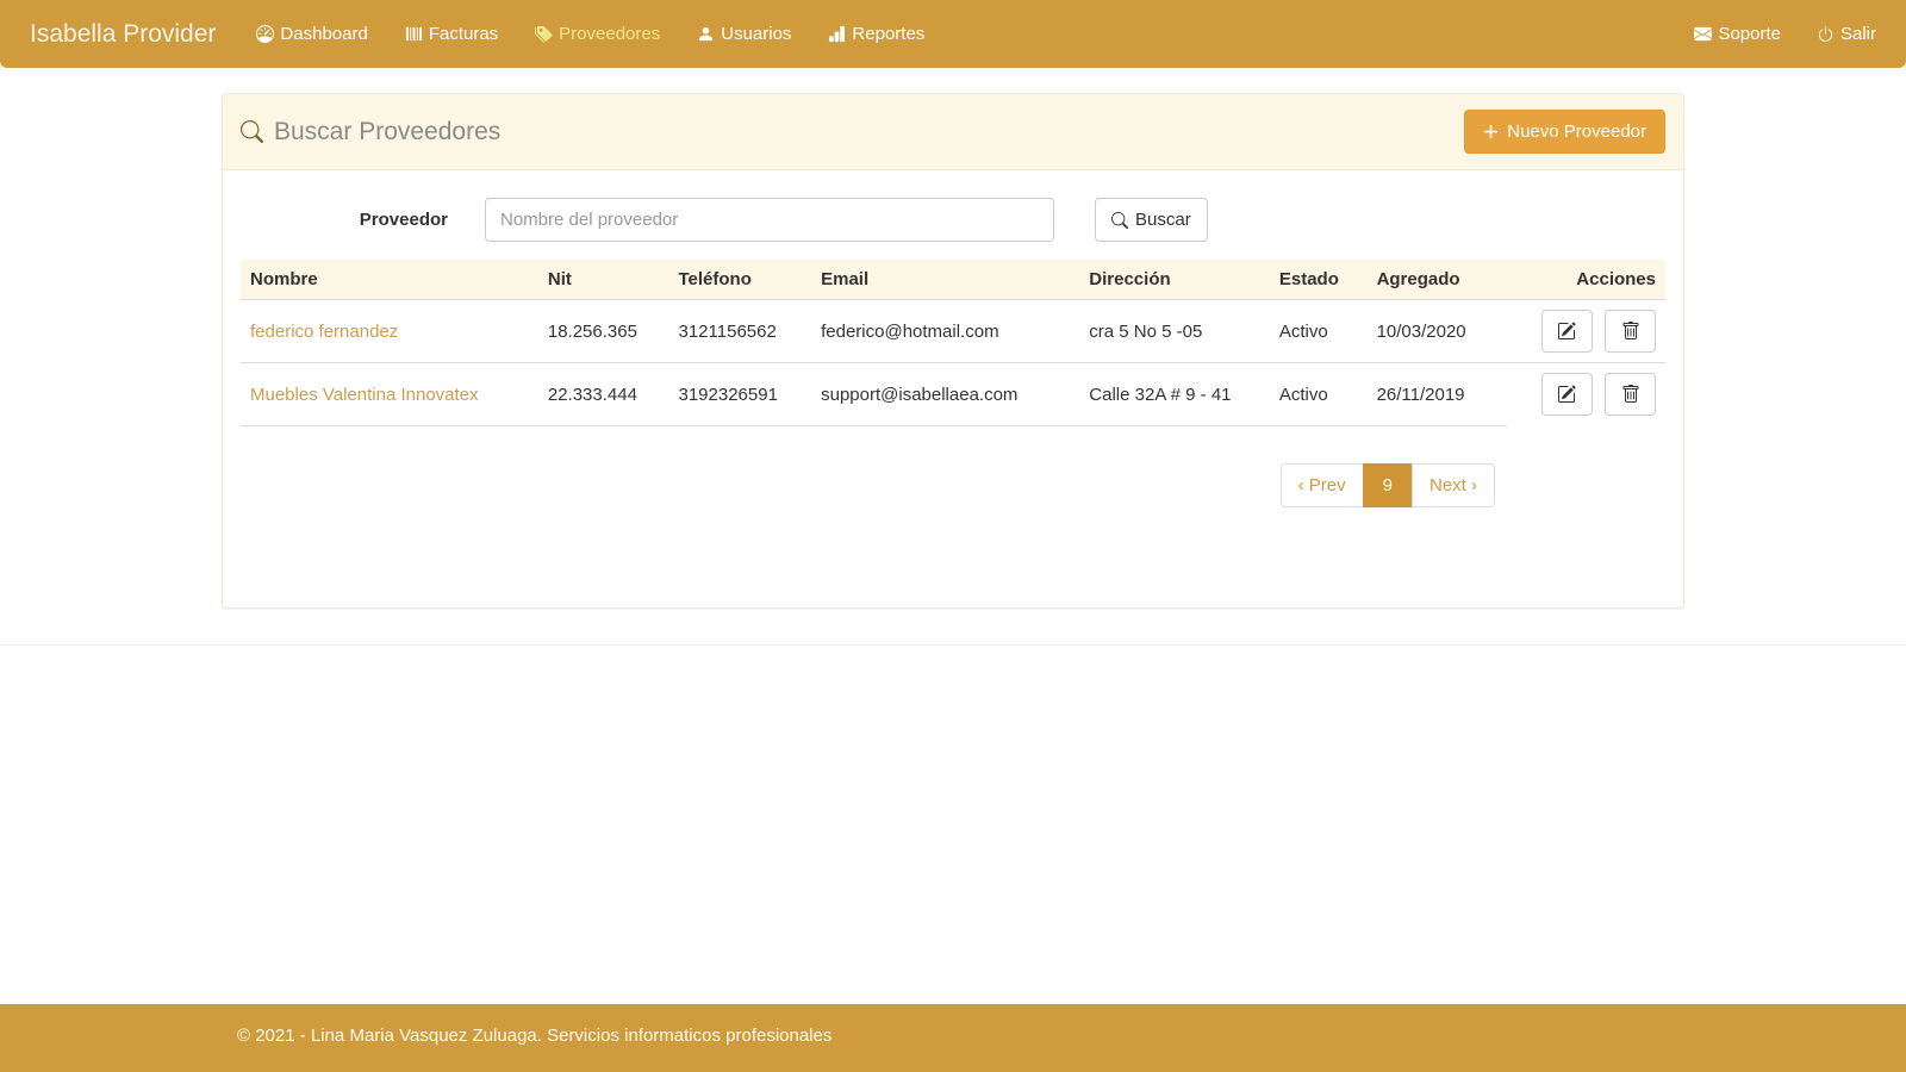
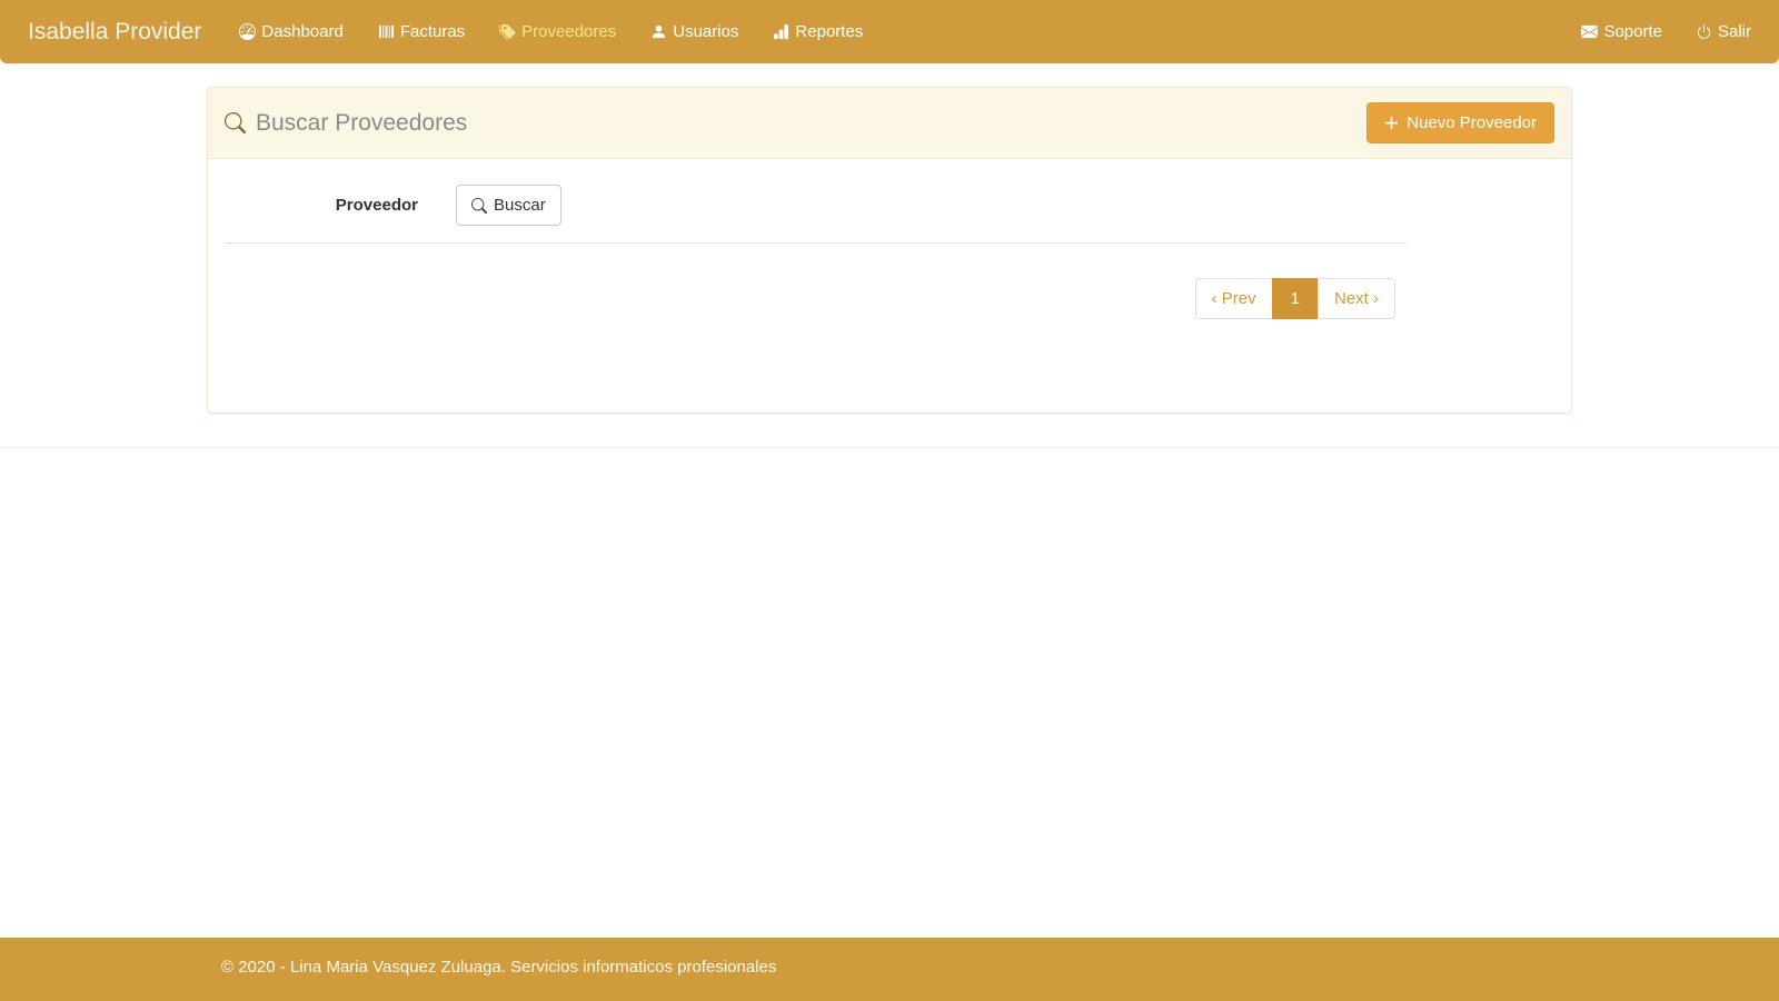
  Isabella Provider
  Dashboard
  Facturas
  Proveedores
  Usuarios
  Reportes
  Soporte
  Salir
  Buscar Proveedores
  Nuevo Proveedor
  Proveedor
- Nombre del proveedor
  Buscar
- Nombre	Nit	Teléfono	Email	Dirección	Estado	Agregado	Acciones
- federico fernandez	18.256.365	3121156562	federico@hotmail.com	cra 5 No 5 -05	Activo	10/03/2020
- Muebles Valentina Innovatex	22.333.444	3192326591	support@isabellaea.com	Calle 32A # 9 - 41	Activo	26/11/2019
  ‹ Prev
- 9
+ 1
  Next ›
- © 2021 - Lina Maria Vasquez Zuluaga. Servicios informaticos profesionales
+ © 2020 - Lina Maria Vasquez Zuluaga. Servicios informaticos profesionales
